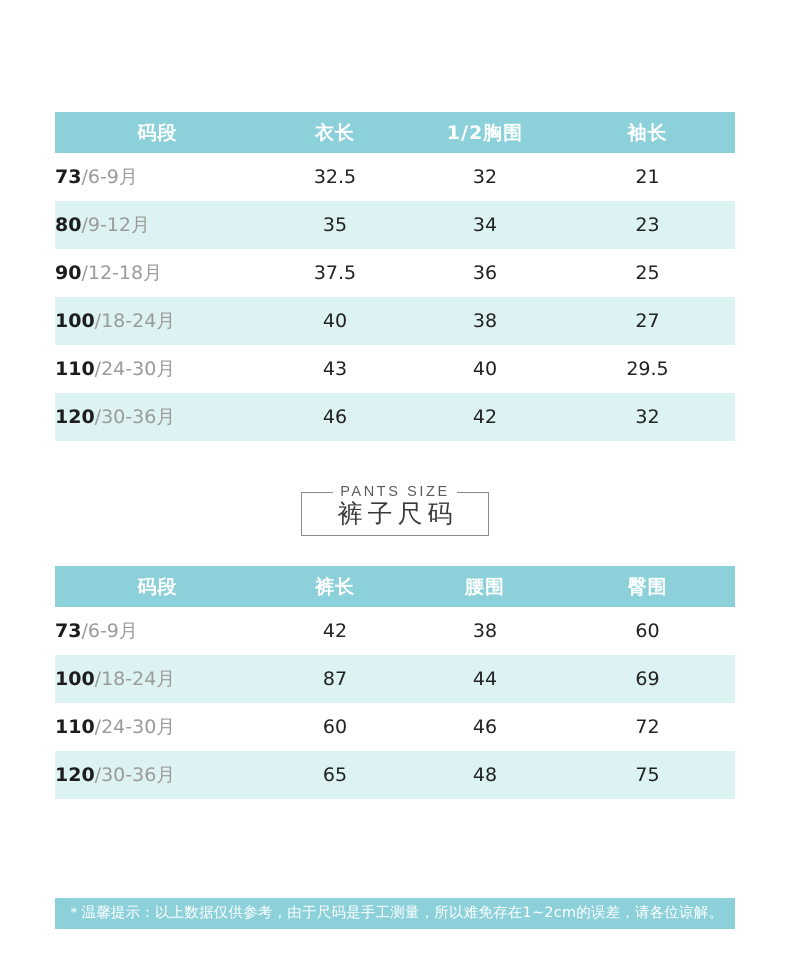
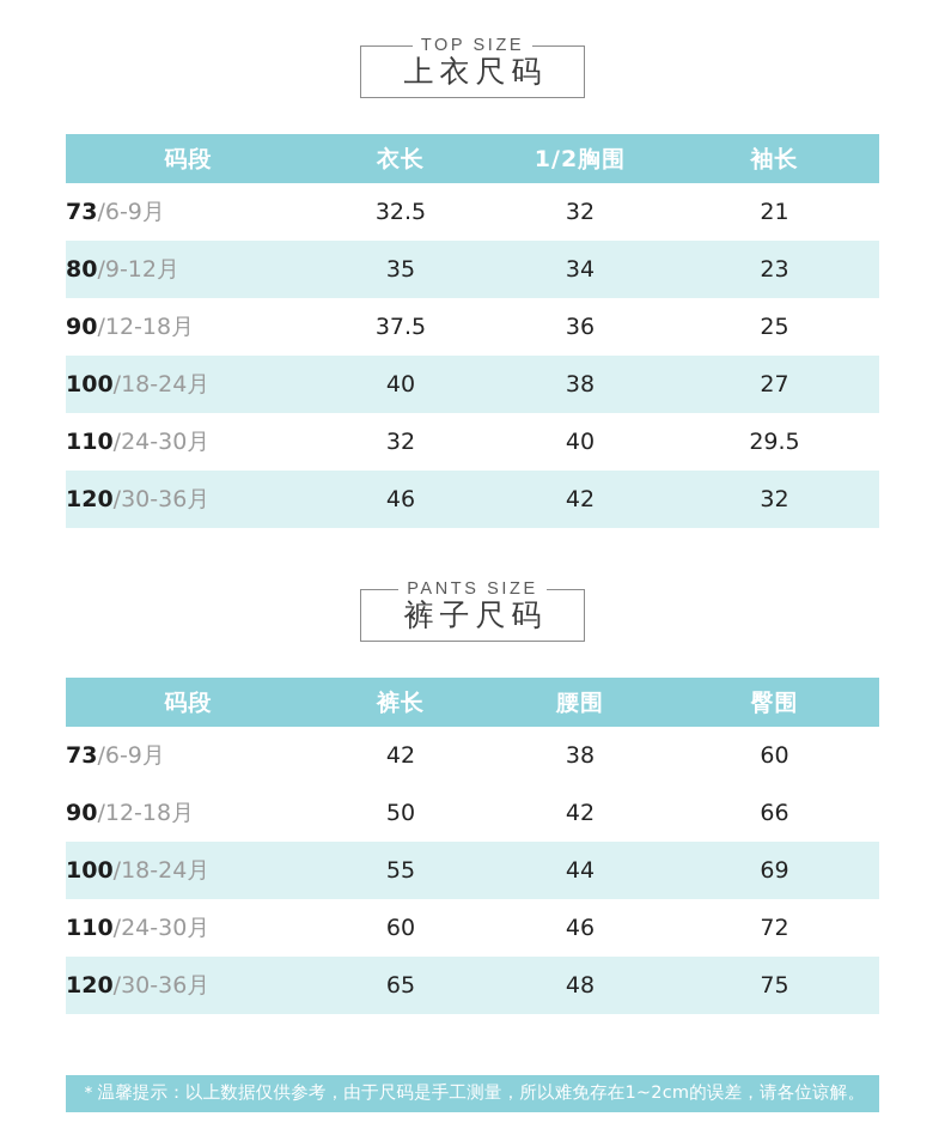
+ TOP SIZE
+ 上衣尺码
  码段	衣长	1/2胸围	袖长
  73/6-9月	32.5	32	21
  80/9-12月	35	34	23
  90/12-18月	37.5	36	25
  100/18-24月	40	38	27
- 110/24-30月	43	40	29.5
+ 110/24-30月	32	40	29.5
  120/30-36月	46	42	32
  PANTS SIZE
  裤子尺码
  码段	裤长	腰围	臀围
  73/6-9月	42	38	60
+ 90/12-18月	50	42	66
- 100/18-24月	87	44	69
+ 100/18-24月	55	44	69
  110/24-30月	60	46	72
  120/30-36月	65	48	75
  ＊温馨提示：以上数据仅供参考，由于尺码是手工测量，所以难免存在1~2cm的误差，请各位谅解。
